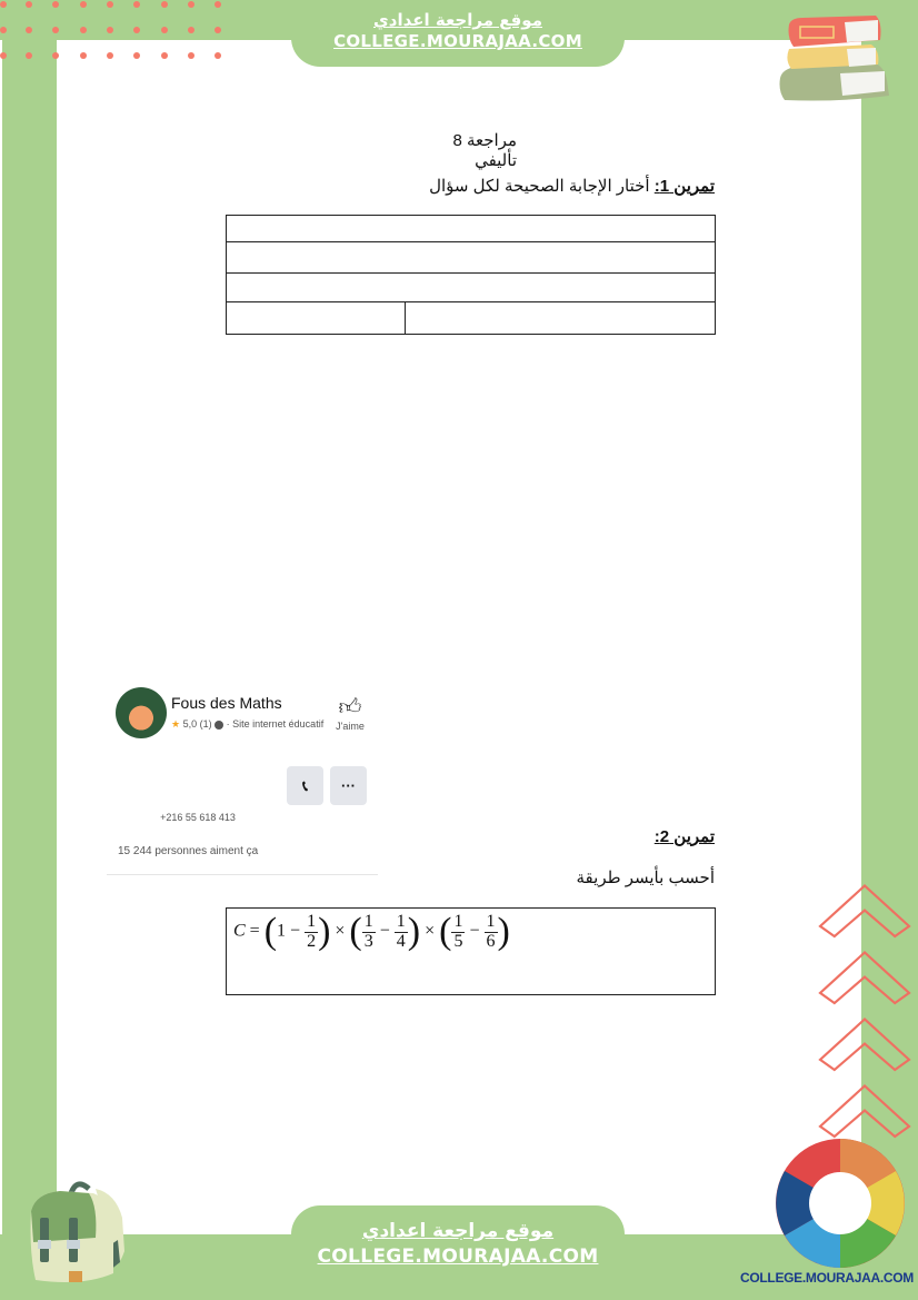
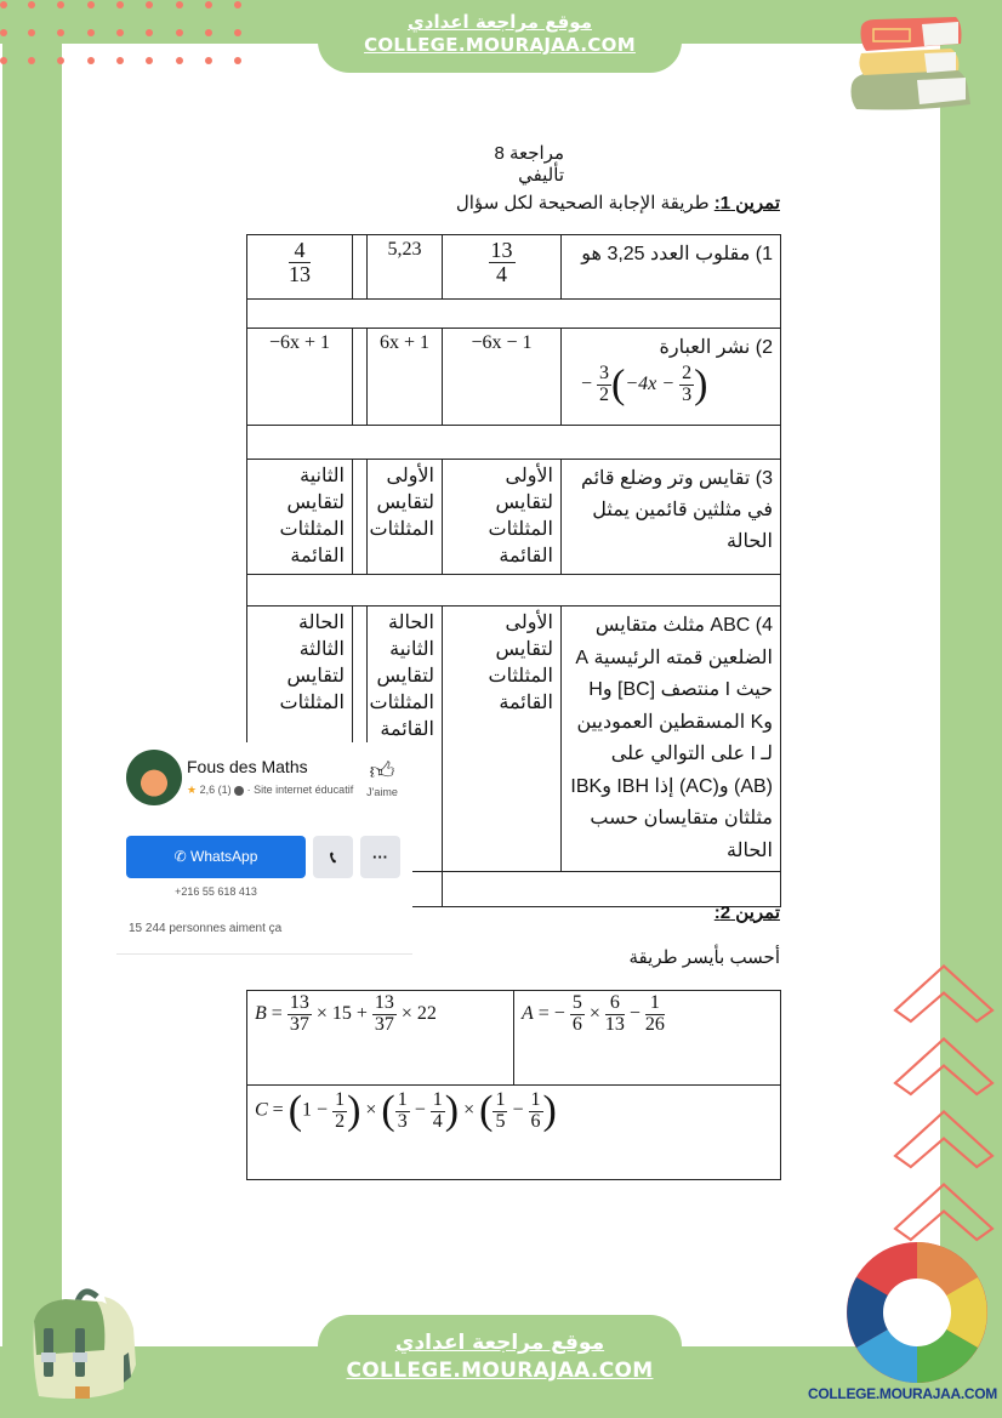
  موقع مراجعة اعدادي
  COLLEGE.MOURAJAA.COM
  مراجعة 8 تأليفي
- تمرين 1: أختار الإجابة الصحيحة لكل سؤال
+ تمرين 1: طريقة الإجابة الصحيحة لكل سؤال
+ 413		5,23	134	1) مقلوب العدد 3,25 هو
+ −6x + 1		6x + 1	−6x − 1	2) نشر العبارة − 32(−4x − 23)
+ الثانية لتقايس المثلثات القائمة		الأولى لتقايس المثلثات	الأولى لتقايس المثلثات القائمة	3) تقايس وتر وضلع قائم في مثلثين قائمين يمثل الحالة
+ الحالة الثالثة لتقايس المثلثات		الحالة الثانية لتقايس المثلثات القائمة	الأولى لتقايس المثلثات القائمة	4) ABC مثلث متقايس الضلعين قمته الرئيسية A حيث I منتصف [BC] وH وK المسقطين العموديين لـ I على التوالي على (AB) و(AC) إذا IBH وIBK مثلثان متقايسان حسب الحالة
  تمرين 2:
  أحسب بأيسر طريقة
+ B = 1337 × 15 + 1337 × 22	A = − 56 × 613 − 126
  C = (1 − 12) × (13 − 14) × (15 − 16)
  Fous des Maths
- ★ 5,0 (1) · Site internet éducatif
+ ★ 2,6 (1) · Site internet éducatif
  👍︎
  J'aime
+ ✆ WhatsApp
  📞︎
  ···
  +216 55 618 413
  15 244 personnes aiment ça
  موقع مراجعة اعدادي
  COLLEGE.MOURAJAA.COM
  COLLEGE.MOURAJAA.COM
